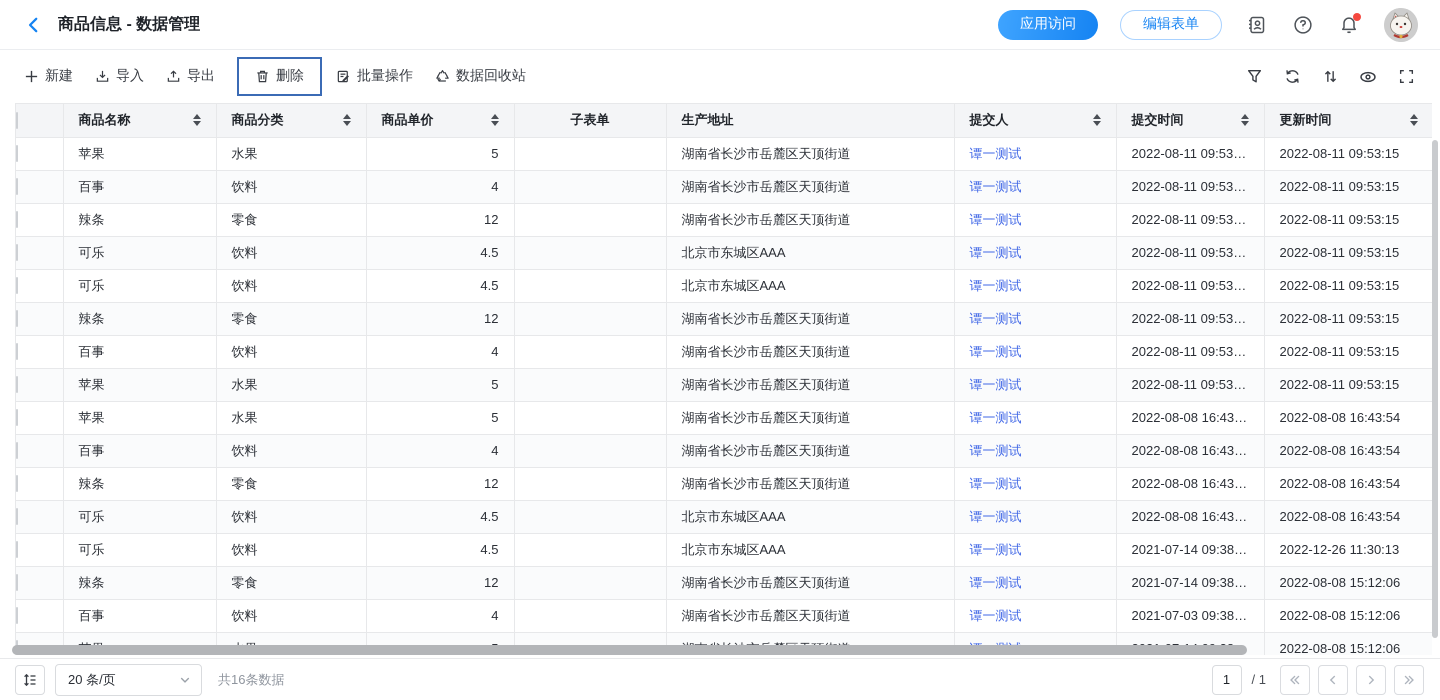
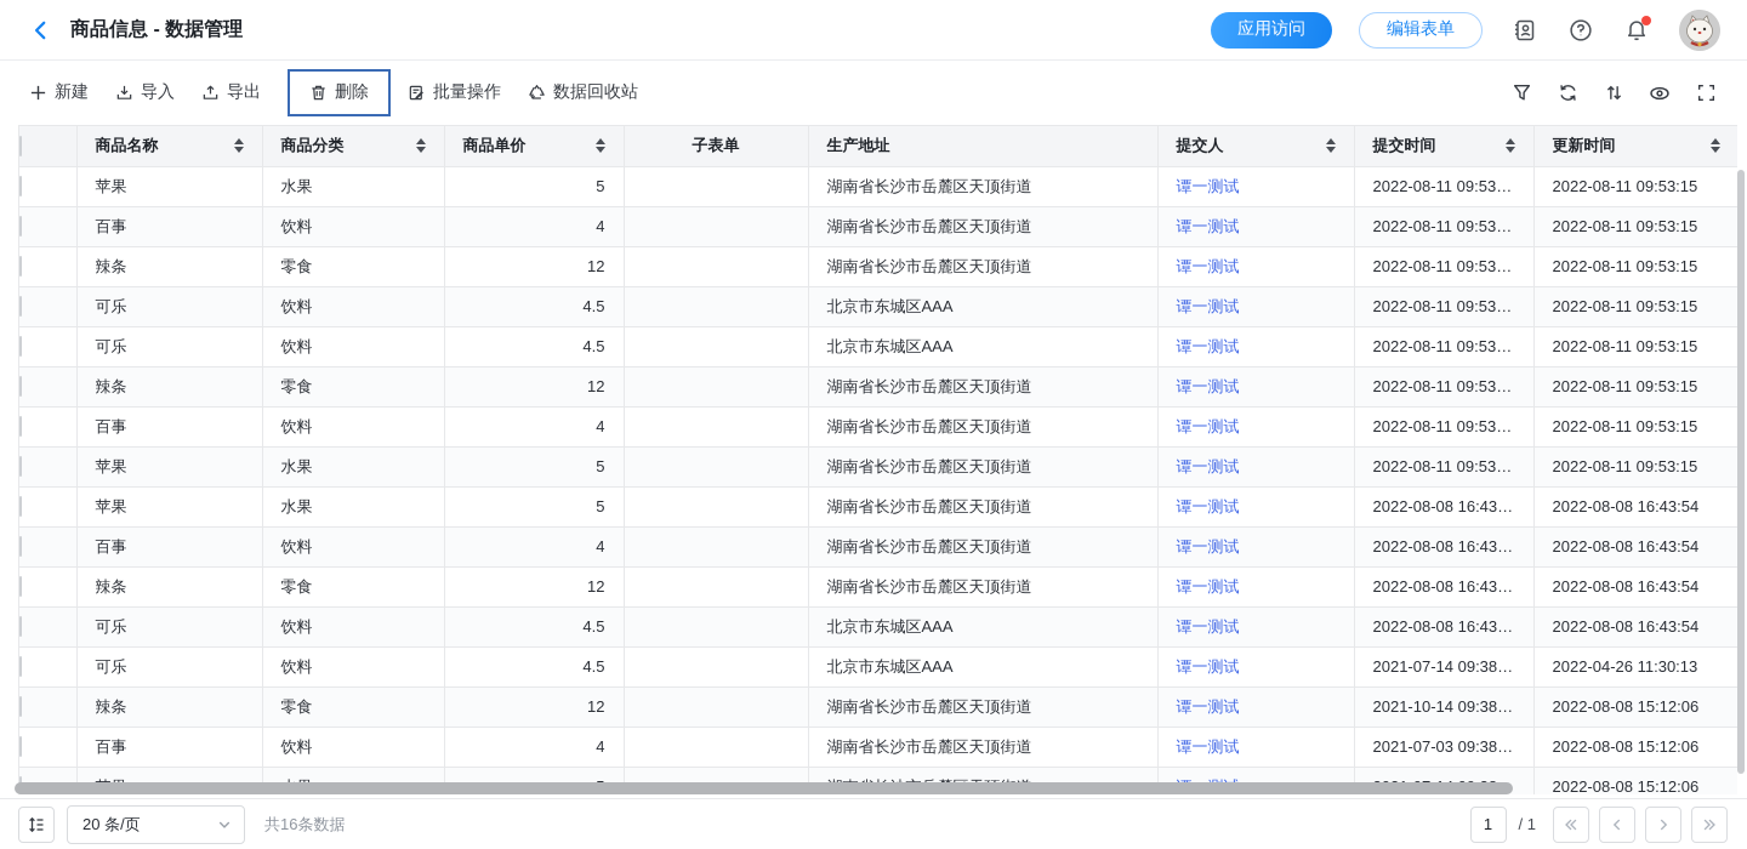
  商品信息 - 数据管理
  应用访问
  编辑表单
  新建
  导入
  导出
  删除
  批量操作
  数据回收站
  	商品名称	商品分类	商品单价	子表单	生产地址	提交人	提交时间	更新时间
  	苹果	水果	5		湖南省长沙市岳麓区天顶街道	谭一测试	2022-08-11 09:53:15	2022-08-11 09:53:15
  	百事	饮料	4		湖南省长沙市岳麓区天顶街道	谭一测试	2022-08-11 09:53:15	2022-08-11 09:53:15
  	辣条	零食	12		湖南省长沙市岳麓区天顶街道	谭一测试	2022-08-11 09:53:15	2022-08-11 09:53:15
  	可乐	饮料	4.5		北京市东城区AAA	谭一测试	2022-08-11 09:53:15	2022-08-11 09:53:15
  	可乐	饮料	4.5		北京市东城区AAA	谭一测试	2022-08-11 09:53:15	2022-08-11 09:53:15
  	辣条	零食	12		湖南省长沙市岳麓区天顶街道	谭一测试	2022-08-11 09:53:15	2022-08-11 09:53:15
  	百事	饮料	4		湖南省长沙市岳麓区天顶街道	谭一测试	2022-08-11 09:53:15	2022-08-11 09:53:15
  	苹果	水果	5		湖南省长沙市岳麓区天顶街道	谭一测试	2022-08-11 09:53:15	2022-08-11 09:53:15
  	苹果	水果	5		湖南省长沙市岳麓区天顶街道	谭一测试	2022-08-08 16:43:54	2022-08-08 16:43:54
  	百事	饮料	4		湖南省长沙市岳麓区天顶街道	谭一测试	2022-08-08 16:43:54	2022-08-08 16:43:54
  	辣条	零食	12		湖南省长沙市岳麓区天顶街道	谭一测试	2022-08-08 16:43:54	2022-08-08 16:43:54
  	可乐	饮料	4.5		北京市东城区AAA	谭一测试	2022-08-08 16:43:54	2022-08-08 16:43:54
- 	可乐	饮料	4.5		北京市东城区AAA	谭一测试	2021-07-14 09:38:46	2022-12-26 11:30:13
+ 	可乐	饮料	4.5		北京市东城区AAA	谭一测试	2021-07-14 09:38:46	2022-04-26 11:30:13
- 	辣条	零食	12		湖南省长沙市岳麓区天顶街道	谭一测试	2021-07-14 09:38:31	2022-08-08 15:12:06
+ 	辣条	零食	12		湖南省长沙市岳麓区天顶街道	谭一测试	2021-10-14 09:38:31	2022-08-08 15:12:06
  	百事	饮料	4		湖南省长沙市岳麓区天顶街道	谭一测试	2021-07-03 09:38:23	2022-08-08 15:12:06
  20 条/页
  共16条数据
  1
  / 1
